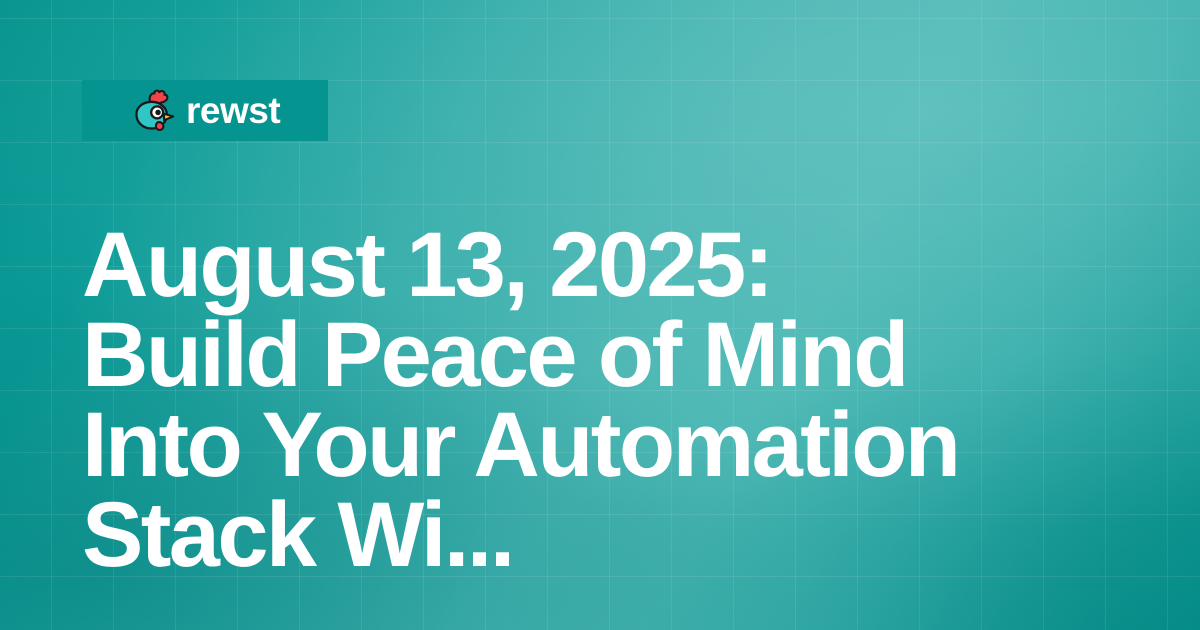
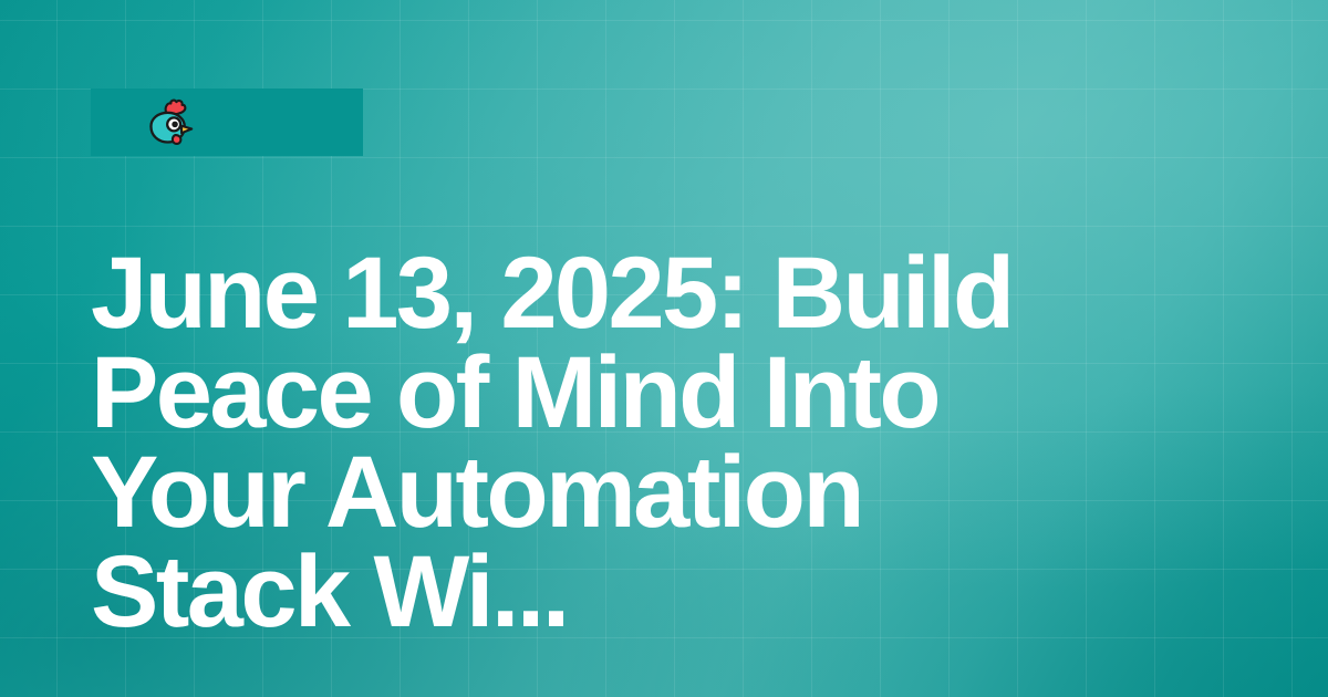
- rewst
- August 13, 2025: Build Peace of Mind Into Your Automation Stack Wi...
+ June 13, 2025: Build Peace of Mind Into Your Automation Stack Wi...
